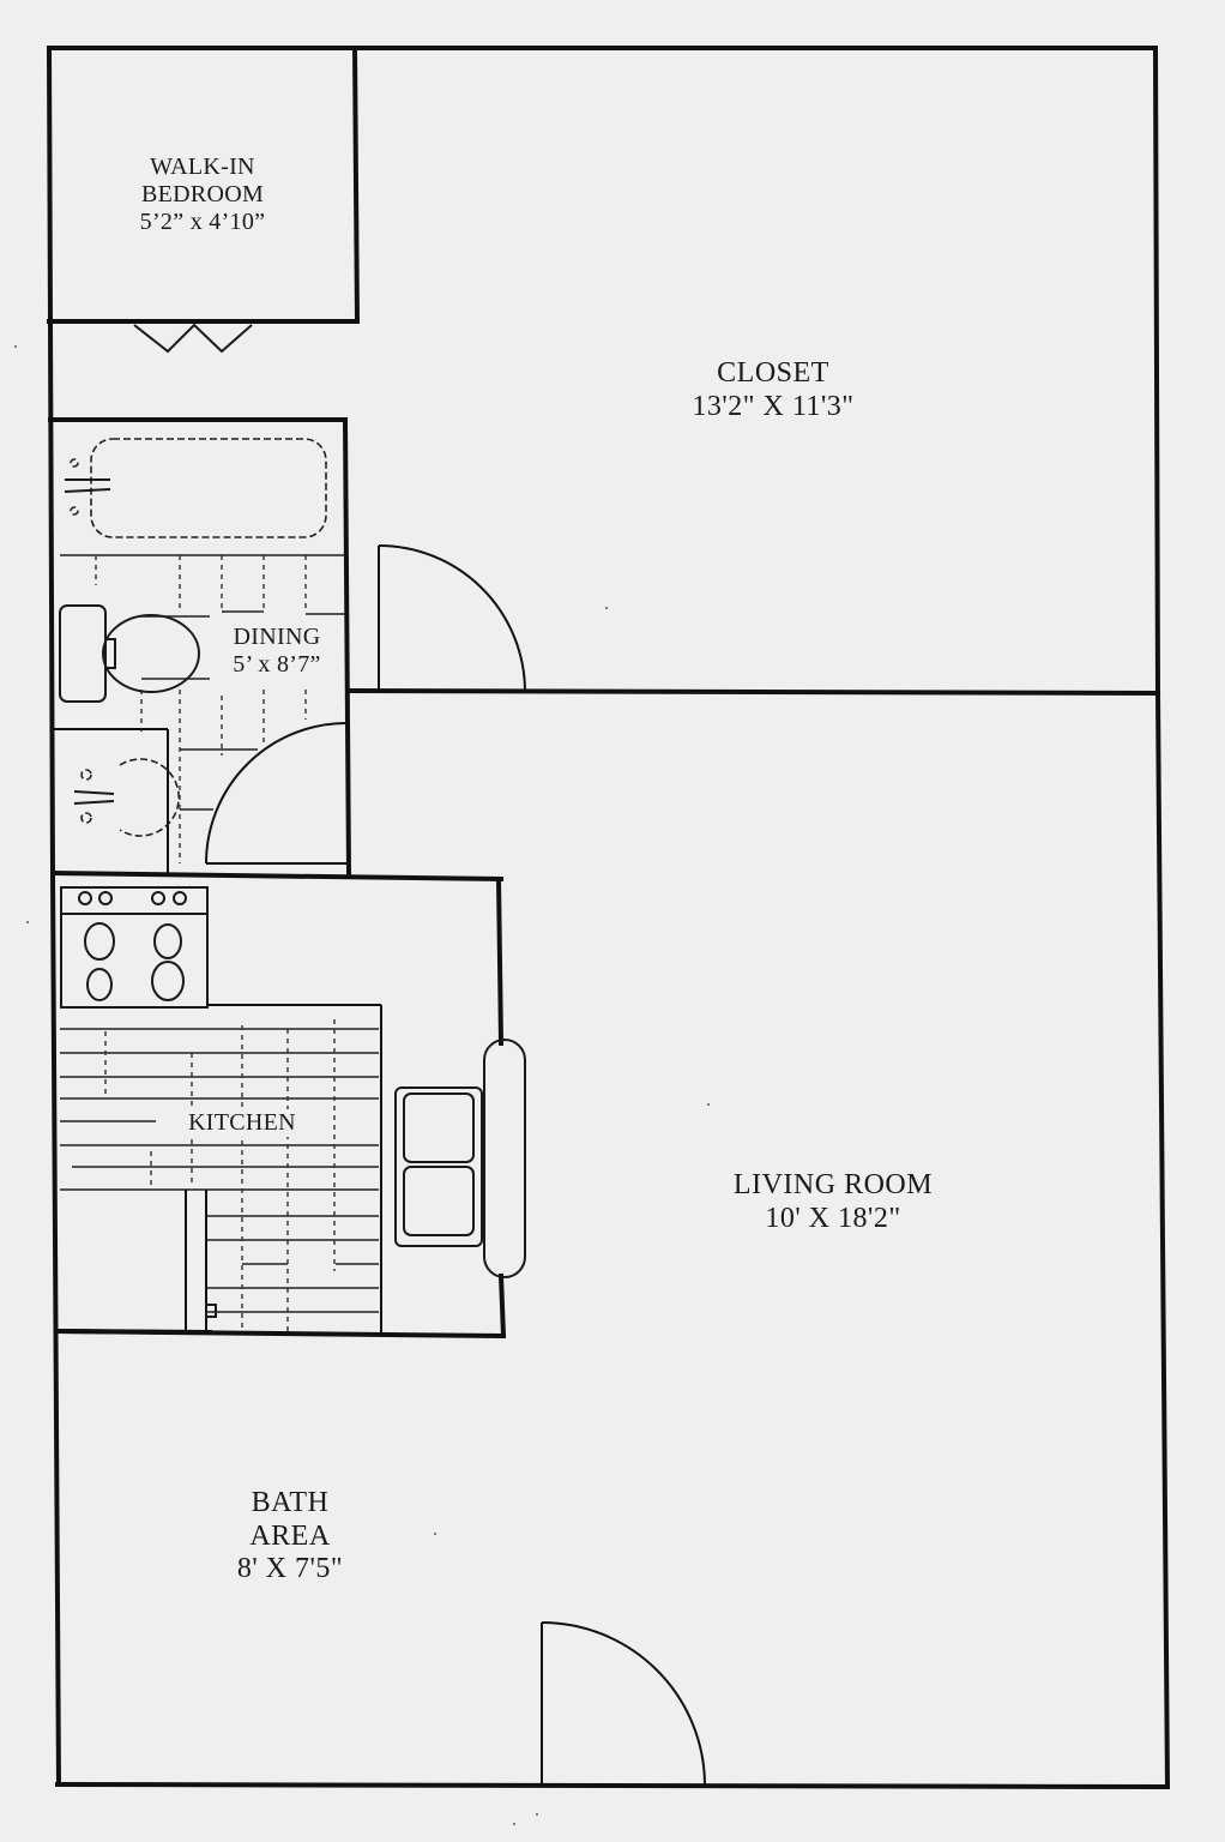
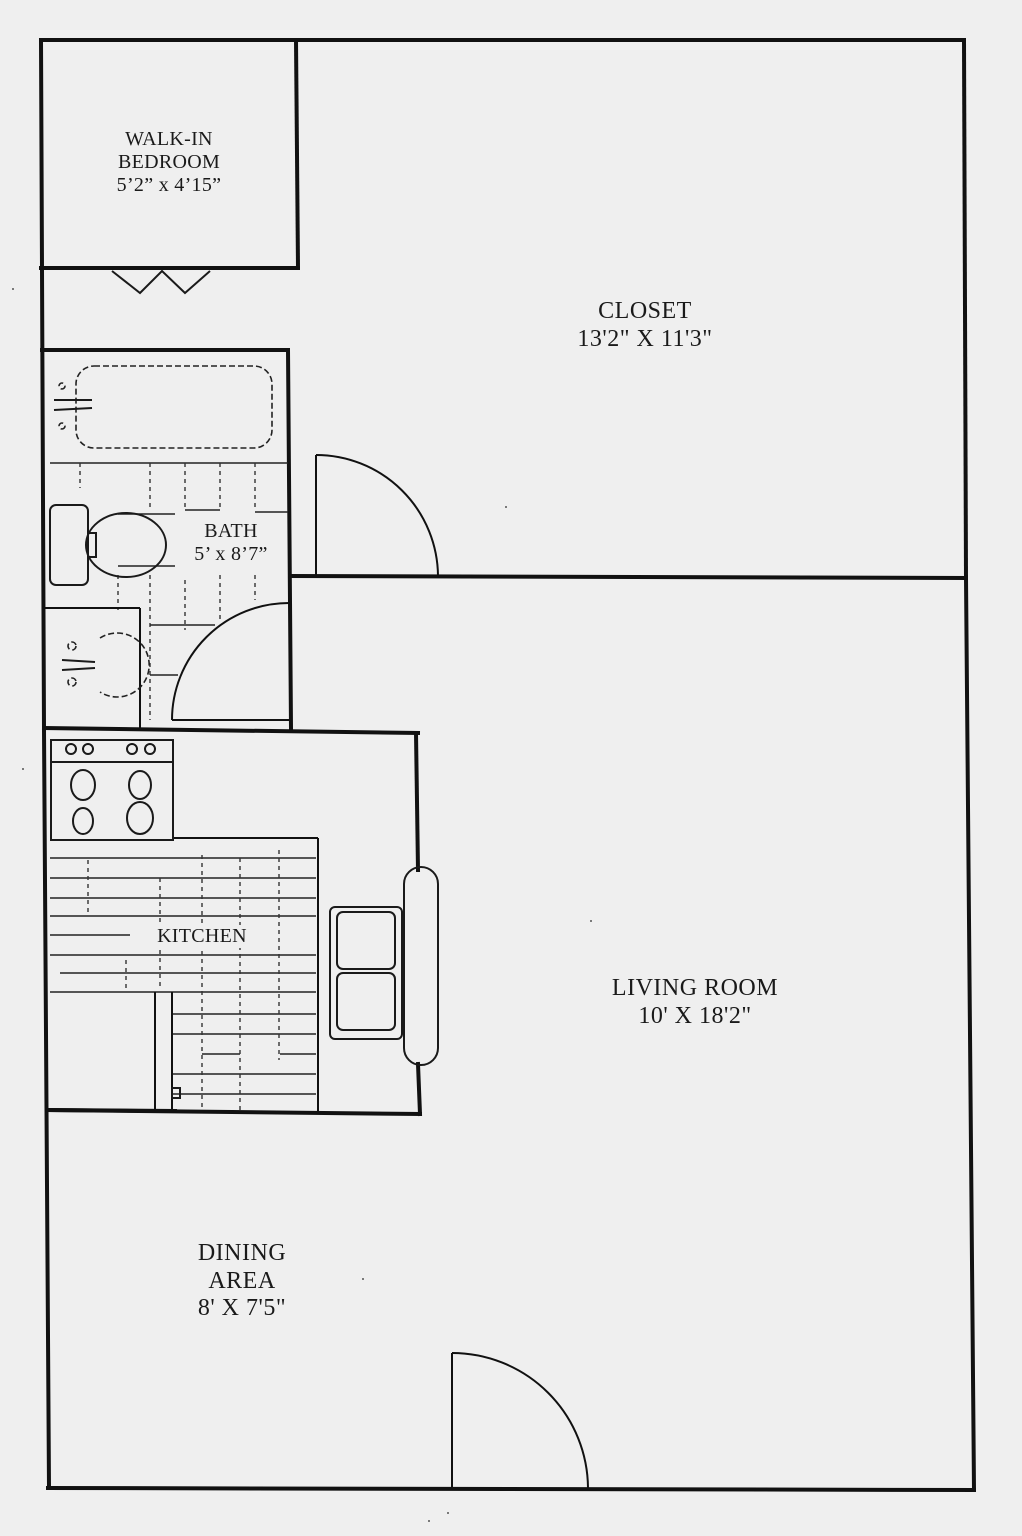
  WALK-IN
  BEDROOM
- 5’2” x 4’10”
+ 5’2” x 4’15”
  CLOSET
  13'2" X 11'3"
- DINING
+ BATH
  5’ x 8’7”
  KITCHEN
  LIVING ROOM
  10' X 18'2"
- BATH
+ DINING
  AREA
  8' X 7'5"
